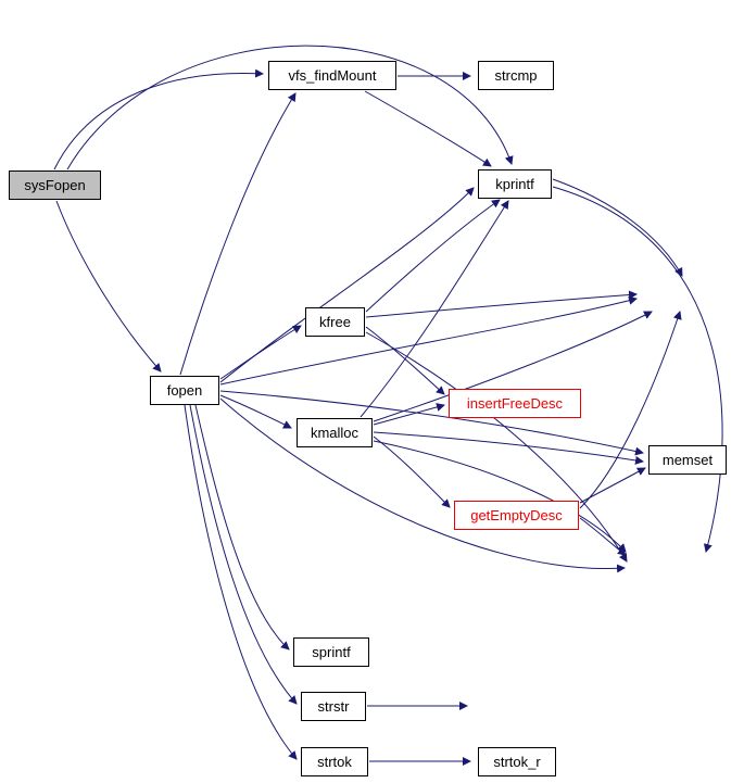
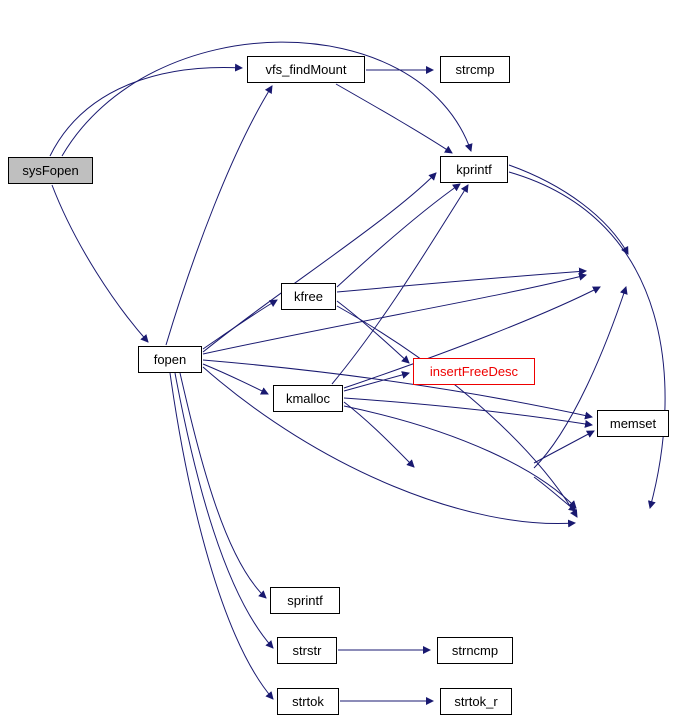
  sysFopen
  vfs_findMount
  strcmp
  kprintf
  kfree
  fopen
  insertFreeDesc
  kmalloc
  memset
- getEmptyDesc
  sprintf
  strstr
+ strncmp
  strtok
  strtok_r
